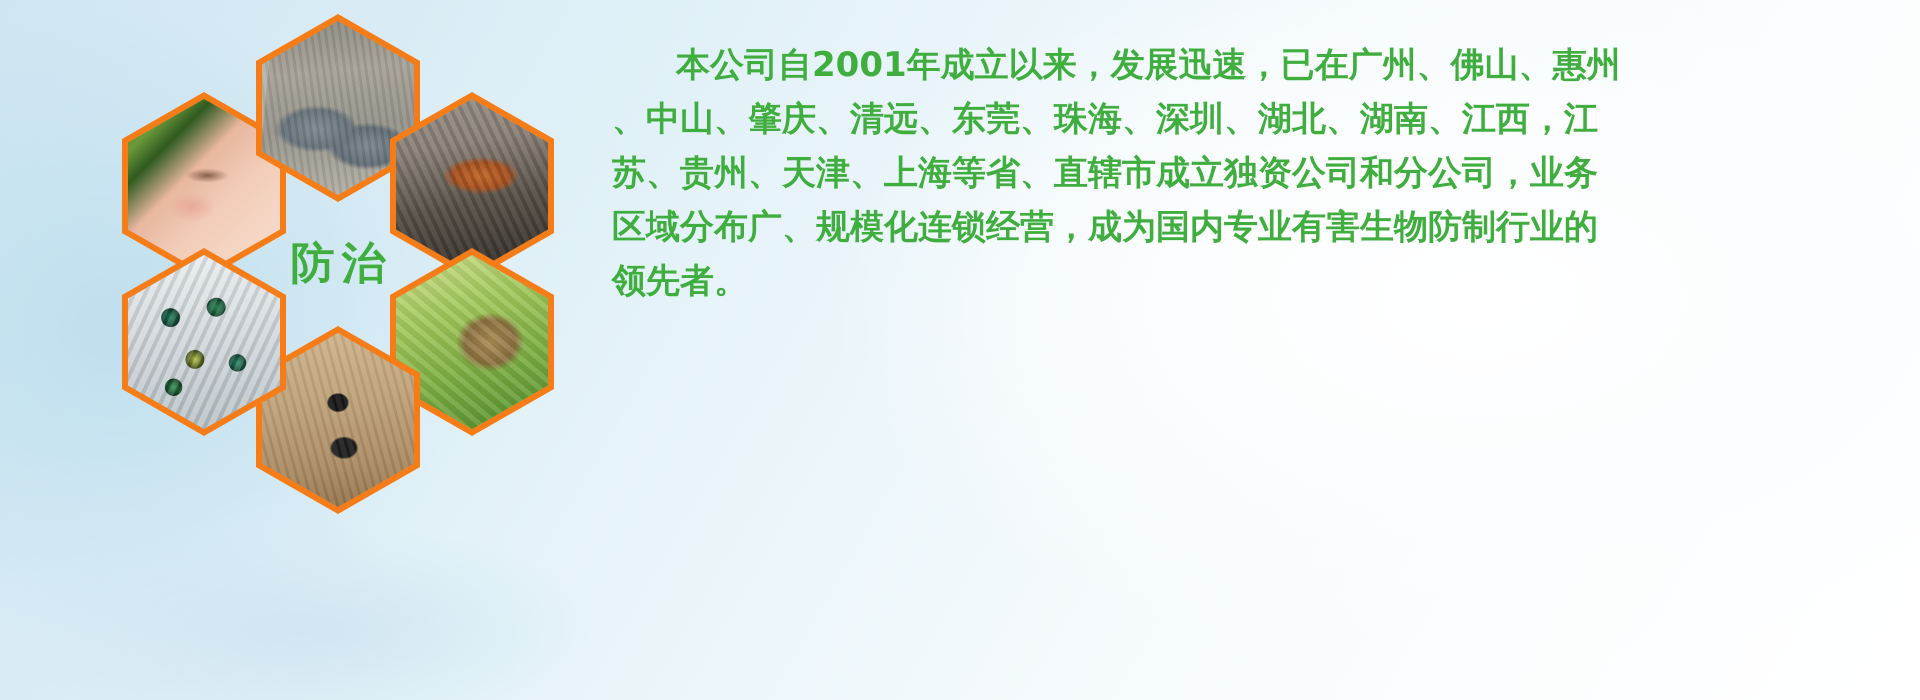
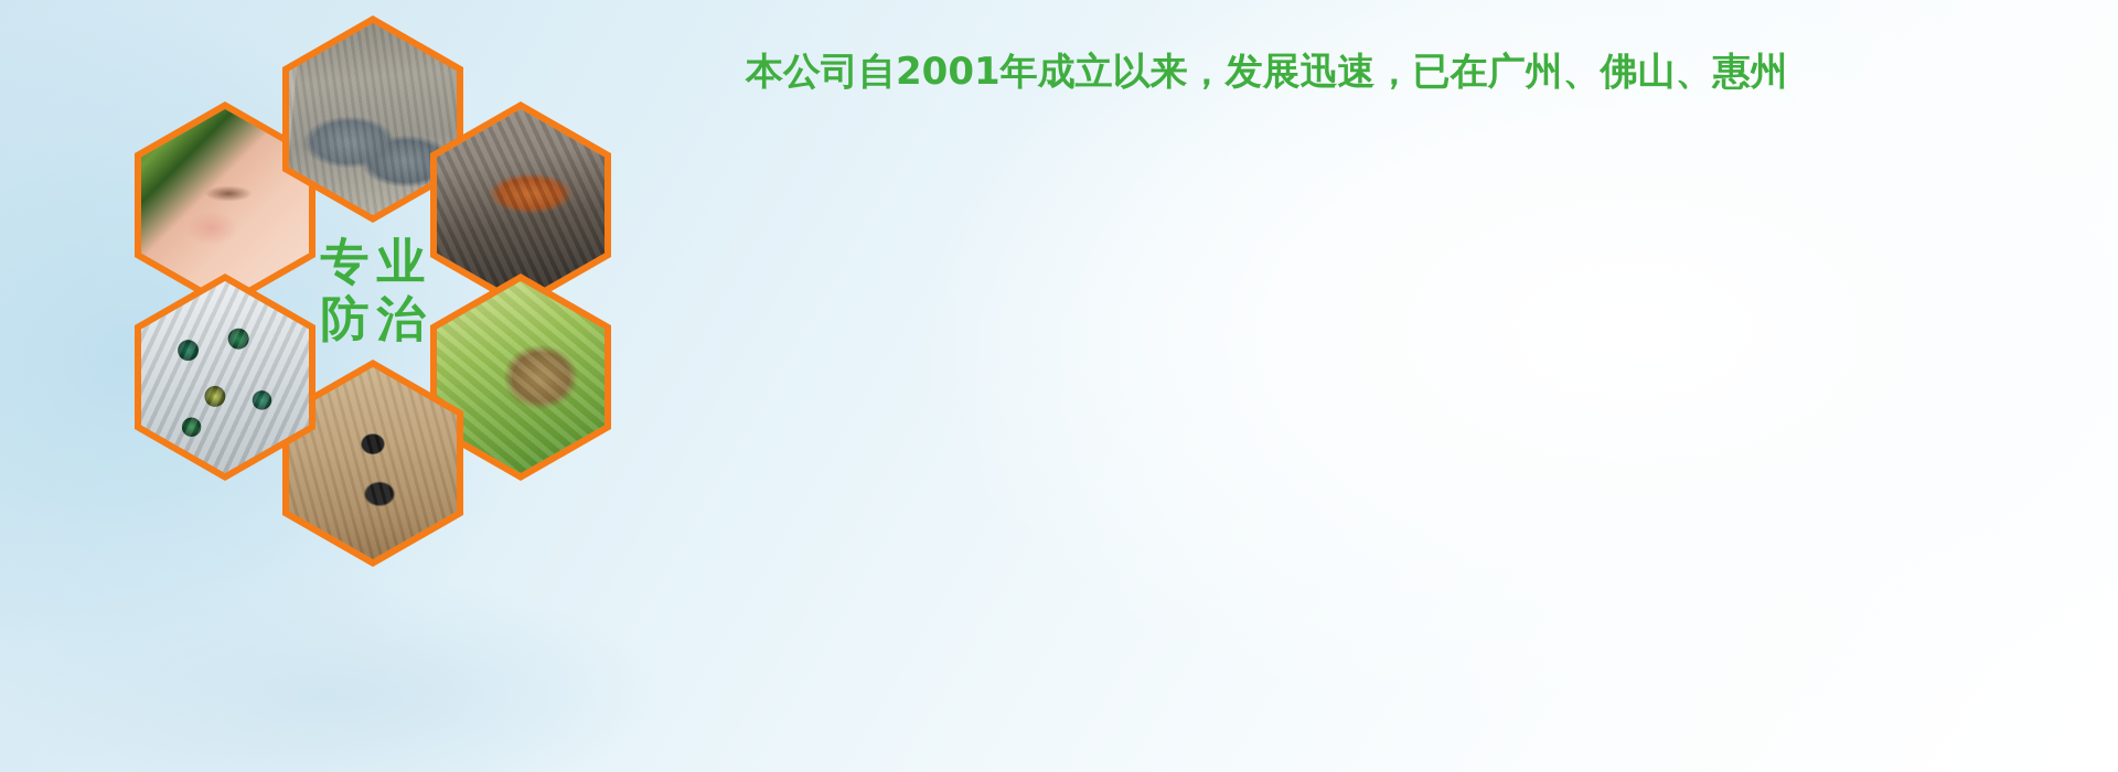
+ 专业
  防治
  本公司自2001年成立以来，发展迅速，已在广州、佛山、惠州
- 、中山、肇庆、清远、东莞、珠海、深圳、湖北、湖南、江西，江
- 苏、贵州、天津、上海等省、直辖市成立独资公司和分公司，业务
- 区域分布广、规模化连锁经营，成为国内专业有害生物防制行业的
- 领先者。
